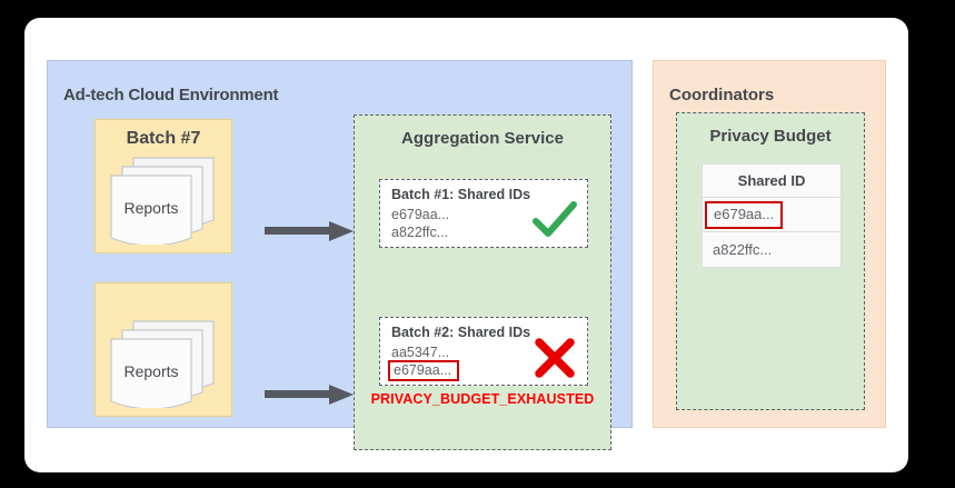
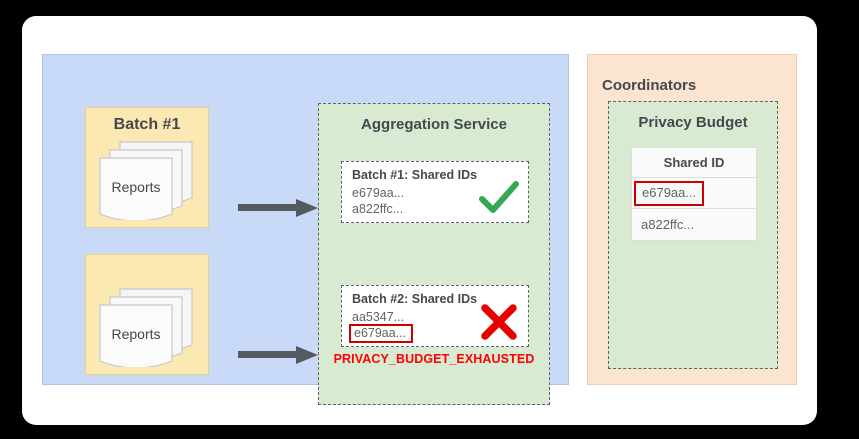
- Ad-tech Cloud Environment
- Batch #7
+ Batch #1
  Reports
  Reports
  Aggregation Service
  Batch #1: Shared IDs
  e679aa...
  a822ffc...
  Batch #2: Shared IDs
  aa5347...
  e679aa...
  PRIVACY_BUDGET_EXHAUSTED
  Coordinators
  Privacy Budget
  Shared ID
  e679aa...
  a822ffc...
